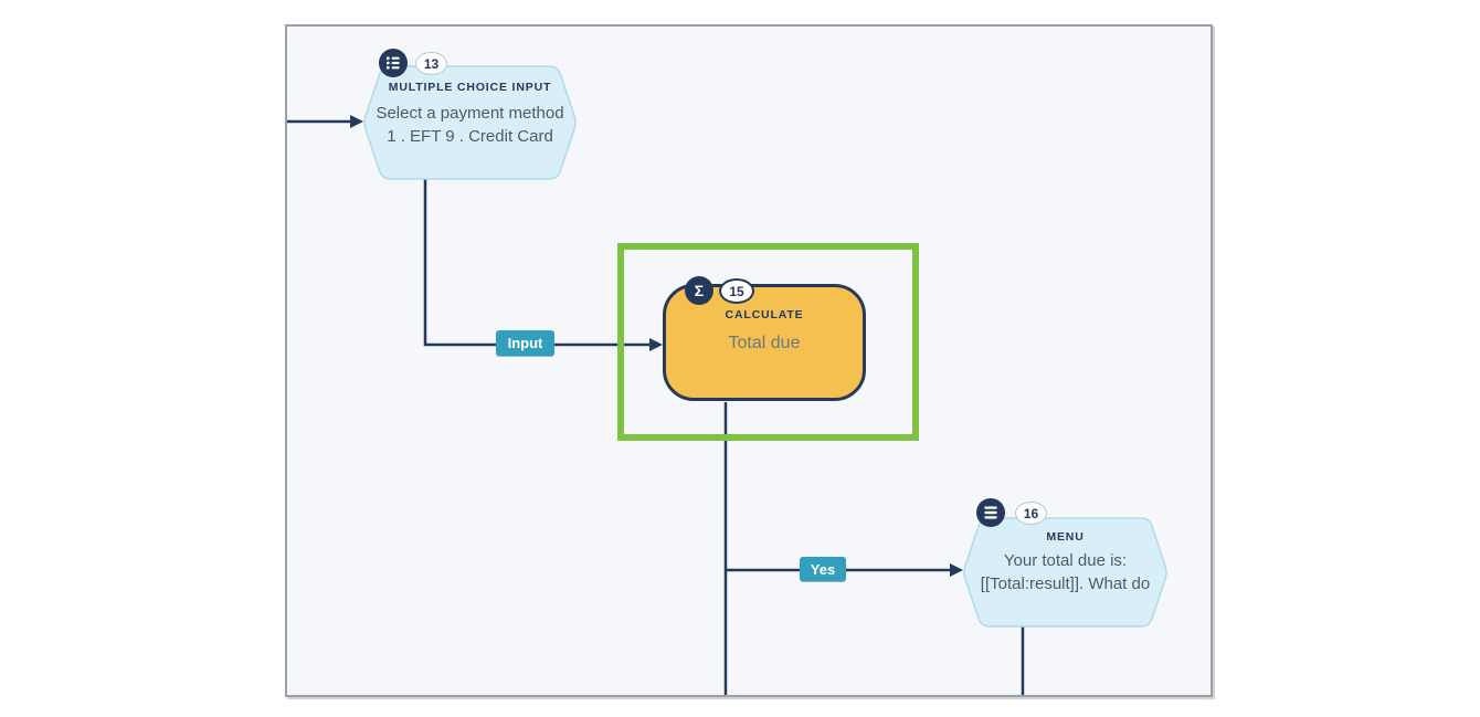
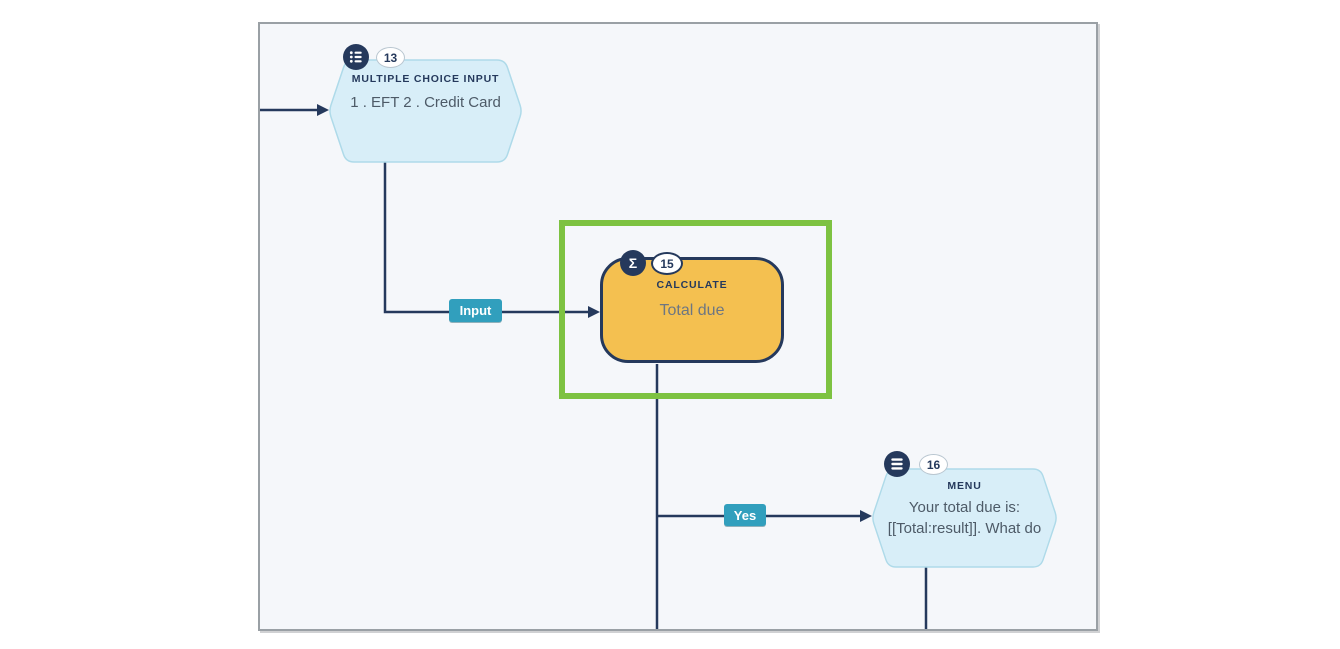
  13
  MULTIPLE CHOICE INPUT
- Select a payment method
- 1 . EFT 9 . Credit Card
+ 1 . EFT 2 . Credit Card
  Σ
  15
  CALCULATE
  Total due
  16
  MENU
  Your total due is:
  [[Total:result]]. What do
  Input
  Yes
